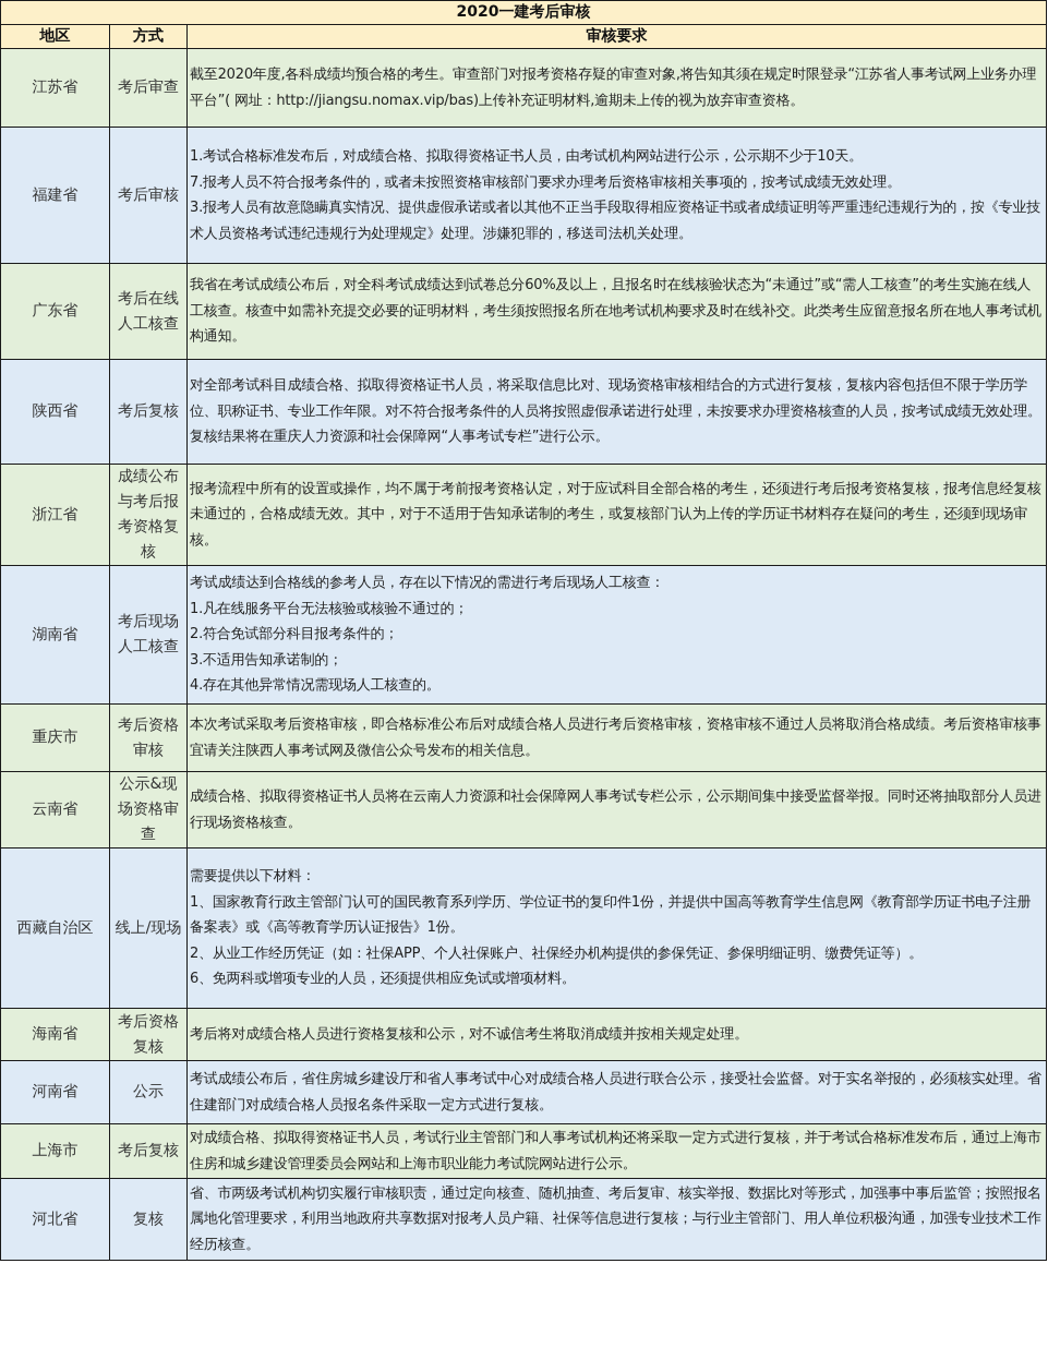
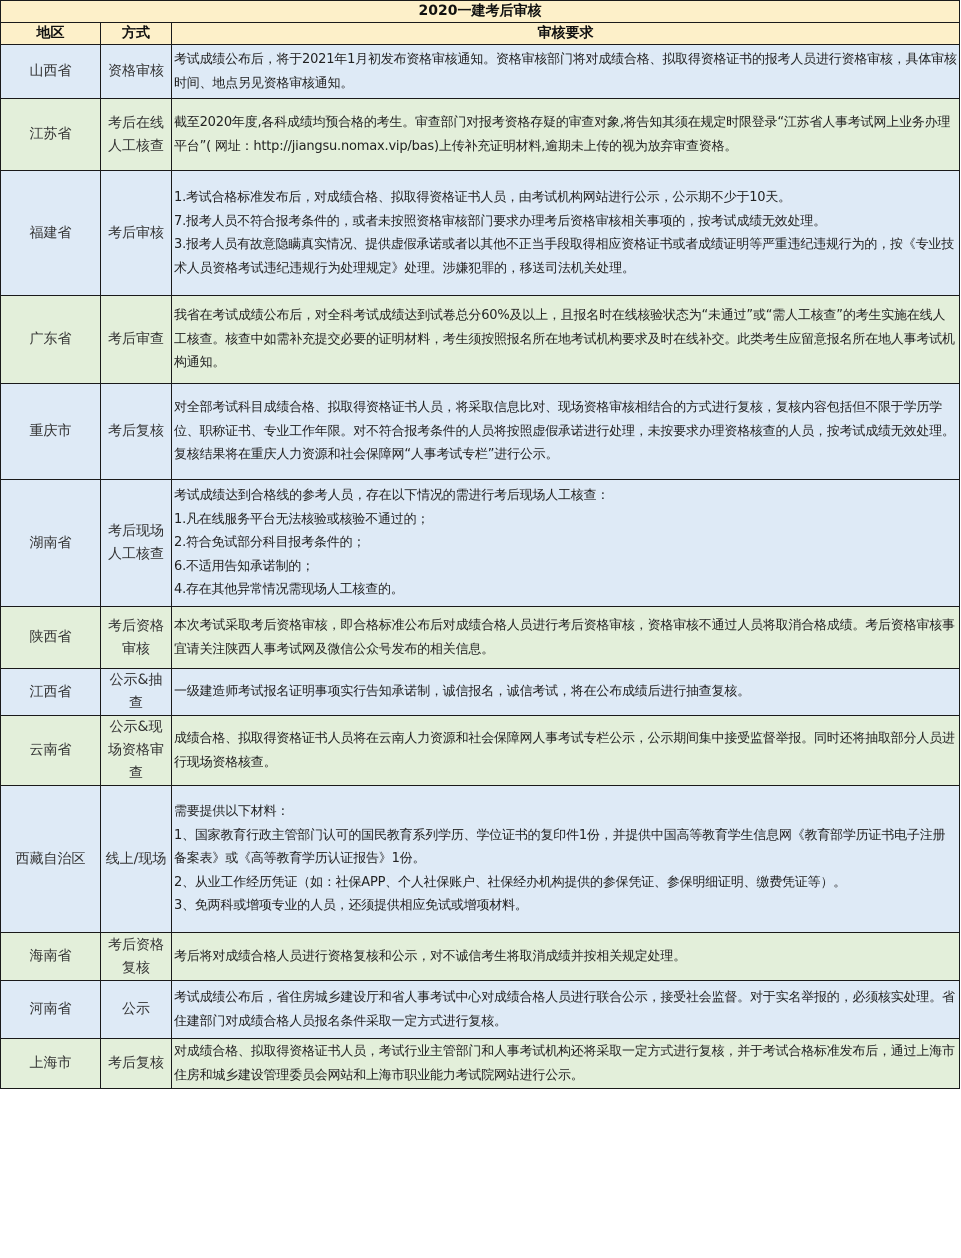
  2020一建考后审核
  地区	方式	审核要求
+ 山西省	资格审核	考试成绩公布后，将于2021年1月初发布资格审核通知。资格审核部门将对成绩合格、拟取得资格证书的报考人员进行资格审核，具体审核时间、地点另见资格审核通知。
- 江苏省	考后审查	截至2020年度,各科成绩均预合格的考生。审查部门对报考资格存疑的审查对象,将告知其须在规定时限登录“江苏省人事考试网上业务办理平台”( 网址：http://jiangsu.nomax.vip/bas)上传补充证明材料,逾期未上传的视为放弃审查资格。
+ 江苏省	考后在线人工核查	截至2020年度,各科成绩均预合格的考生。审查部门对报考资格存疑的审查对象,将告知其须在规定时限登录“江苏省人事考试网上业务办理平台”( 网址：http://jiangsu.nomax.vip/bas)上传补充证明材料,逾期未上传的视为放弃审查资格。
  福建省	考后审核	1.考试合格标准发布后，对成绩合格、拟取得资格证书人员，由考试机构网站进行公示，公示期不少于10天。7.报考人员不符合报考条件的，或者未按照资格审核部门要求办理考后资格审核相关事项的，按考试成绩无效处理。3.报考人员有故意隐瞒真实情况、提供虚假承诺或者以其他不正当手段取得相应资格证书或者成绩证明等严重违纪违规行为的，按《专业技术人员资格考试违纪违规行为处理规定》处理。涉嫌犯罪的，移送司法机关处理。
- 广东省	考后在线人工核查	我省在考试成绩公布后，对全科考试成绩达到试卷总分60%及以上，且报名时在线核验状态为“未通过”或“需人工核查”的考生实施在线人工核查。核查中如需补充提交必要的证明材料，考生须按照报名所在地考试机构要求及时在线补交。此类考生应留意报名所在地人事考试机构通知。
+ 广东省	考后审查	我省在考试成绩公布后，对全科考试成绩达到试卷总分60%及以上，且报名时在线核验状态为“未通过”或“需人工核查”的考生实施在线人工核查。核查中如需补充提交必要的证明材料，考生须按照报名所在地考试机构要求及时在线补交。此类考生应留意报名所在地人事考试机构通知。
- 陕西省	考后复核	对全部考试科目成绩合格、拟取得资格证书人员，将采取信息比对、现场资格审核相结合的方式进行复核，复核内容包括但不限于学历学位、职称证书、专业工作年限。对不符合报考条件的人员将按照虚假承诺进行处理，未按要求办理资格核查的人员，按考试成绩无效处理。复核结果将在重庆人力资源和社会保障网“人事考试专栏”进行公示。
+ 重庆市	考后复核	对全部考试科目成绩合格、拟取得资格证书人员，将采取信息比对、现场资格审核相结合的方式进行复核，复核内容包括但不限于学历学位、职称证书、专业工作年限。对不符合报考条件的人员将按照虚假承诺进行处理，未按要求办理资格核查的人员，按考试成绩无效处理。复核结果将在重庆人力资源和社会保障网“人事考试专栏”进行公示。
- 浙江省	成绩公布与考后报考资格复核	报考流程中所有的设置或操作，均不属于考前报考资格认定，对于应试科目全部合格的考生，还须进行考后报考资格复核，报考信息经复核未通过的，合格成绩无效。其中，对于不适用于告知承诺制的考生，或复核部门认为上传的学历证书材料存在疑问的考生，还须到现场审核。
- 湖南省	考后现场人工核查	考试成绩达到合格线的参考人员，存在以下情况的需进行考后现场人工核查：1.凡在线服务平台无法核验或核验不通过的；2.符合免试部分科目报考条件的；3.不适用告知承诺制的；4.存在其他异常情况需现场人工核查的。
+ 湖南省	考后现场人工核查	考试成绩达到合格线的参考人员，存在以下情况的需进行考后现场人工核查：1.凡在线服务平台无法核验或核验不通过的；2.符合免试部分科目报考条件的；6.不适用告知承诺制的；4.存在其他异常情况需现场人工核查的。
- 重庆市	考后资格审核	本次考试采取考后资格审核，即合格标准公布后对成绩合格人员进行考后资格审核，资格审核不通过人员将取消合格成绩。考后资格审核事宜请关注陕西人事考试网及微信公众号发布的相关信息。
+ 陕西省	考后资格审核	本次考试采取考后资格审核，即合格标准公布后对成绩合格人员进行考后资格审核，资格审核不通过人员将取消合格成绩。考后资格审核事宜请关注陕西人事考试网及微信公众号发布的相关信息。
+ 江西省	公示&抽查	一级建造师考试报名证明事项实行告知承诺制，诚信报名，诚信考试，将在公布成绩后进行抽查复核。
  云南省	公示&现场资格审查	成绩合格、拟取得资格证书人员将在云南人力资源和社会保障网人事考试专栏公示，公示期间集中接受监督举报。同时还将抽取部分人员进行现场资格核查。
- 西藏自治区	线上/现场	需要提供以下材料：1、国家教育行政主管部门认可的国民教育系列学历、学位证书的复印件1份，并提供中国高等教育学生信息网《教育部学历证书电子注册备案表》或《高等教育学历认证报告》1份。2、从业工作经历凭证（如：社保APP、个人社保账户、社保经办机构提供的参保凭证、参保明细证明、缴费凭证等）。6、免两科或增项专业的人员，还须提供相应免试或增项材料。
+ 西藏自治区	线上/现场	需要提供以下材料：1、国家教育行政主管部门认可的国民教育系列学历、学位证书的复印件1份，并提供中国高等教育学生信息网《教育部学历证书电子注册备案表》或《高等教育学历认证报告》1份。2、从业工作经历凭证（如：社保APP、个人社保账户、社保经办机构提供的参保凭证、参保明细证明、缴费凭证等）。3、免两科或增项专业的人员，还须提供相应免试或增项材料。
  海南省	考后资格复核	考后将对成绩合格人员进行资格复核和公示，对不诚信考生将取消成绩并按相关规定处理。
  河南省	公示	考试成绩公布后，省住房城乡建设厅和省人事考试中心对成绩合格人员进行联合公示，接受社会监督。对于实名举报的，必须核实处理。省住建部门对成绩合格人员报名条件采取一定方式进行复核。
  上海市	考后复核	对成绩合格、拟取得资格证书人员，考试行业主管部门和人事考试机构还将采取一定方式进行复核，并于考试合格标准发布后，通过上海市住房和城乡建设管理委员会网站和上海市职业能力考试院网站进行公示。
- 河北省	复核	省、市两级考试机构切实履行审核职责，通过定向核查、随机抽查、考后复审、核实举报、数据比对等形式，加强事中事后监管；按照报名属地化管理要求，利用当地政府共享数据对报考人员户籍、社保等信息进行复核；与行业主管部门、用人单位积极沟通，加强专业技术工作经历核查。
